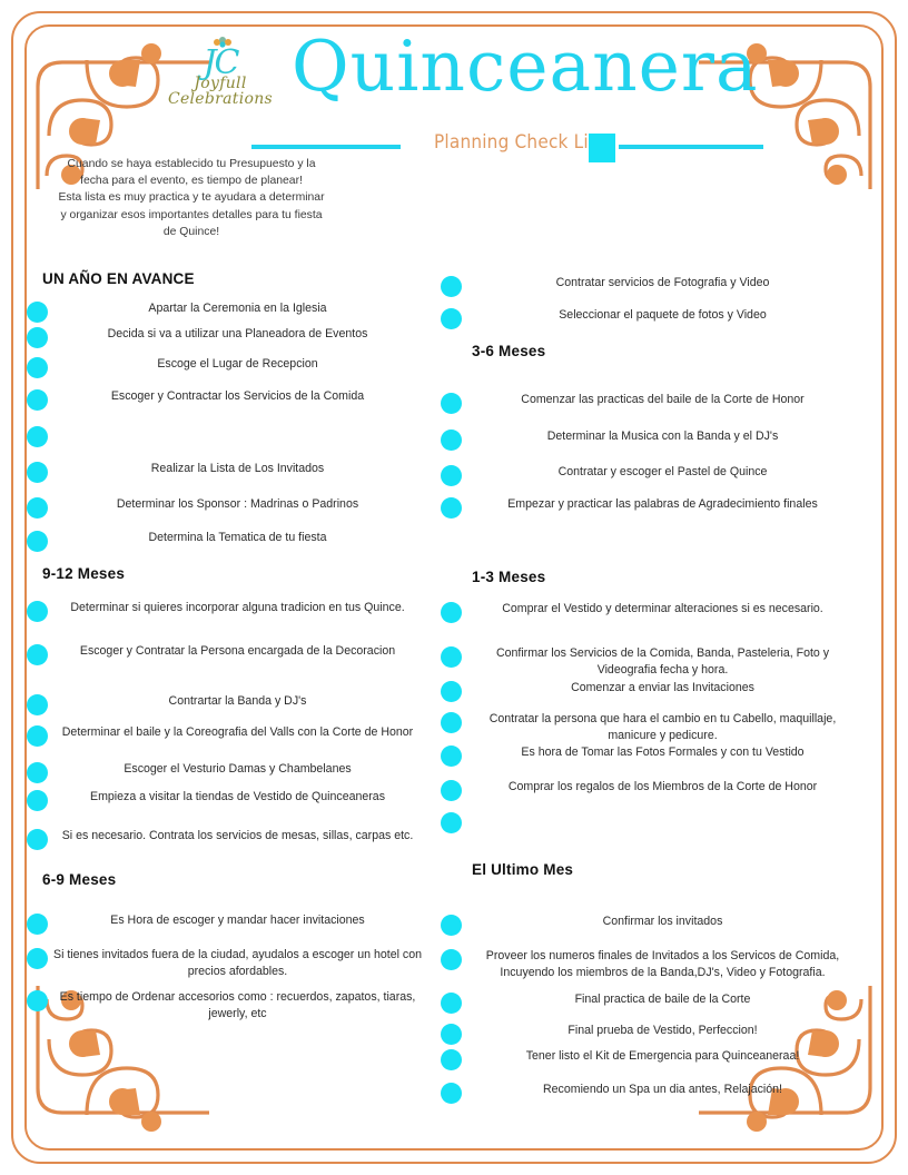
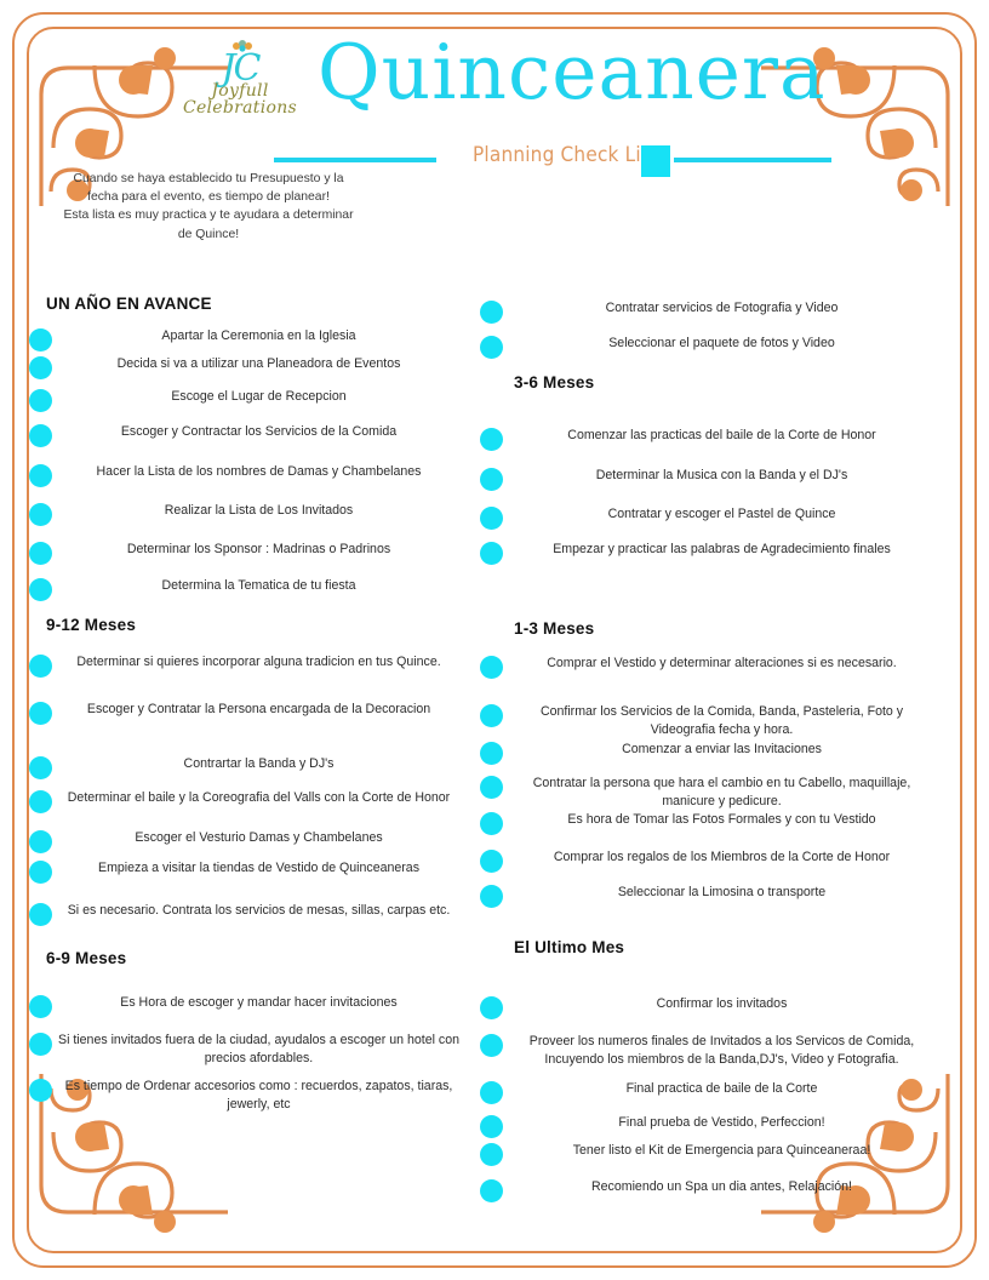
  JC
  Joyfull Celebrations
  Quinceanera
  Planning Check Li
  Cuando se haya establecido tu Presupuesto y la
  fecha para el evento, es tiempo de planear!
  Esta lista es muy practica y te ayudara a determinar
- y organizar esos importantes detalles para tu fiesta
  de Quince!
  UN AÑO EN AVANCE
  Apartar la Ceremonia en la Iglesia
  Decida si va a utilizar una Planeadora de Eventos
  Escoge el Lugar de Recepcion
  Escoger y Contractar los Servicios de la Comida
+ Hacer la Lista de los nombres de Damas y Chambelanes
  Realizar la Lista de Los Invitados
  Determinar los Sponsor : Madrinas o Padrinos
  Determina la Tematica de tu fiesta
  9-12 Meses
  Determinar si quieres incorporar alguna tradicion en tus Quince.
  Escoger y Contratar la Persona encargada de la Decoracion
  Contrartar la Banda y DJ's
  Determinar el baile y la Coreografia del Valls con la Corte de Honor
  Escoger el Vesturio Damas y Chambelanes
  Empieza a visitar la tiendas de Vestido de Quinceaneras
  Si es necesario. Contrata los servicios de mesas, sillas, carpas etc.
  6-9 Meses
  Es Hora de escoger y mandar hacer invitaciones
  Si tienes invitados fuera de la ciudad, ayudalos a escoger un hotel con precios afordables.
  Es tiempo de Ordenar accesorios como : recuerdos, zapatos, tiaras, jewerly, etc
  Contratar servicios de Fotografia y Video
  Seleccionar el paquete de fotos y Video
  3-6 Meses
  Comenzar las practicas del baile de la Corte de Honor
  Determinar la Musica con la Banda y el DJ's
  Contratar y escoger el Pastel de Quince
  Empezar y practicar las palabras de Agradecimiento finales
  1-3 Meses
  Comprar el Vestido y determinar alteraciones si es necesario.
  Confirmar los Servicios de la Comida, Banda, Pasteleria, Foto y Videografia fecha y hora.
  Comenzar a enviar las Invitaciones
  Contratar la persona que hara el cambio en tu Cabello, maquillaje, manicure y pedicure.
  Es hora de Tomar las Fotos Formales y con tu Vestido
  Comprar los regalos de los Miembros de la Corte de Honor
+ Seleccionar la Limosina o transporte
  El Ultimo Mes
  Confirmar los invitados
  Proveer los numeros finales de Invitados a los Servicos de Comida, Incuyendo los miembros de la Banda,DJ's, Video y Fotografia.
  Final practica de baile de la Corte
  Final prueba de Vestido, Perfeccion!
  Tener listo el Kit de Emergencia para Quinceaneraa!
  Recomiendo un Spa un dia antes, Relajación!
